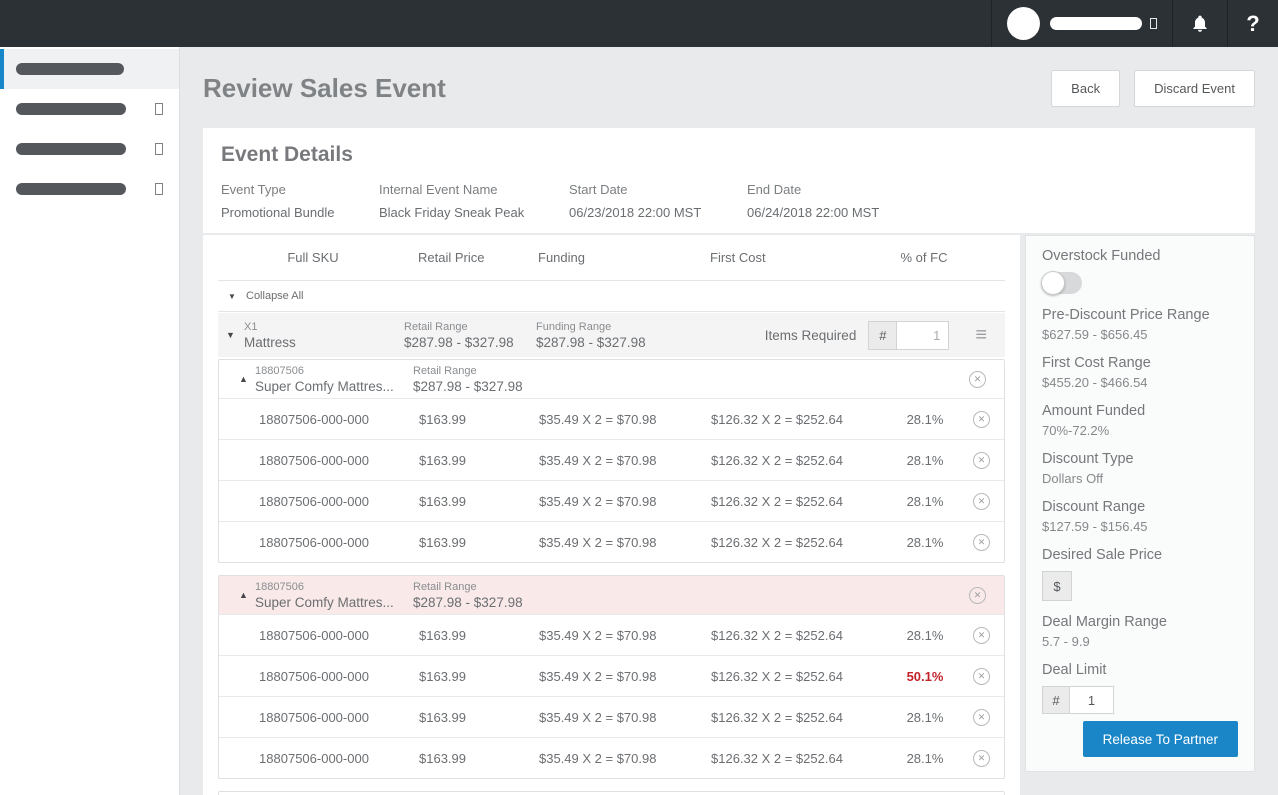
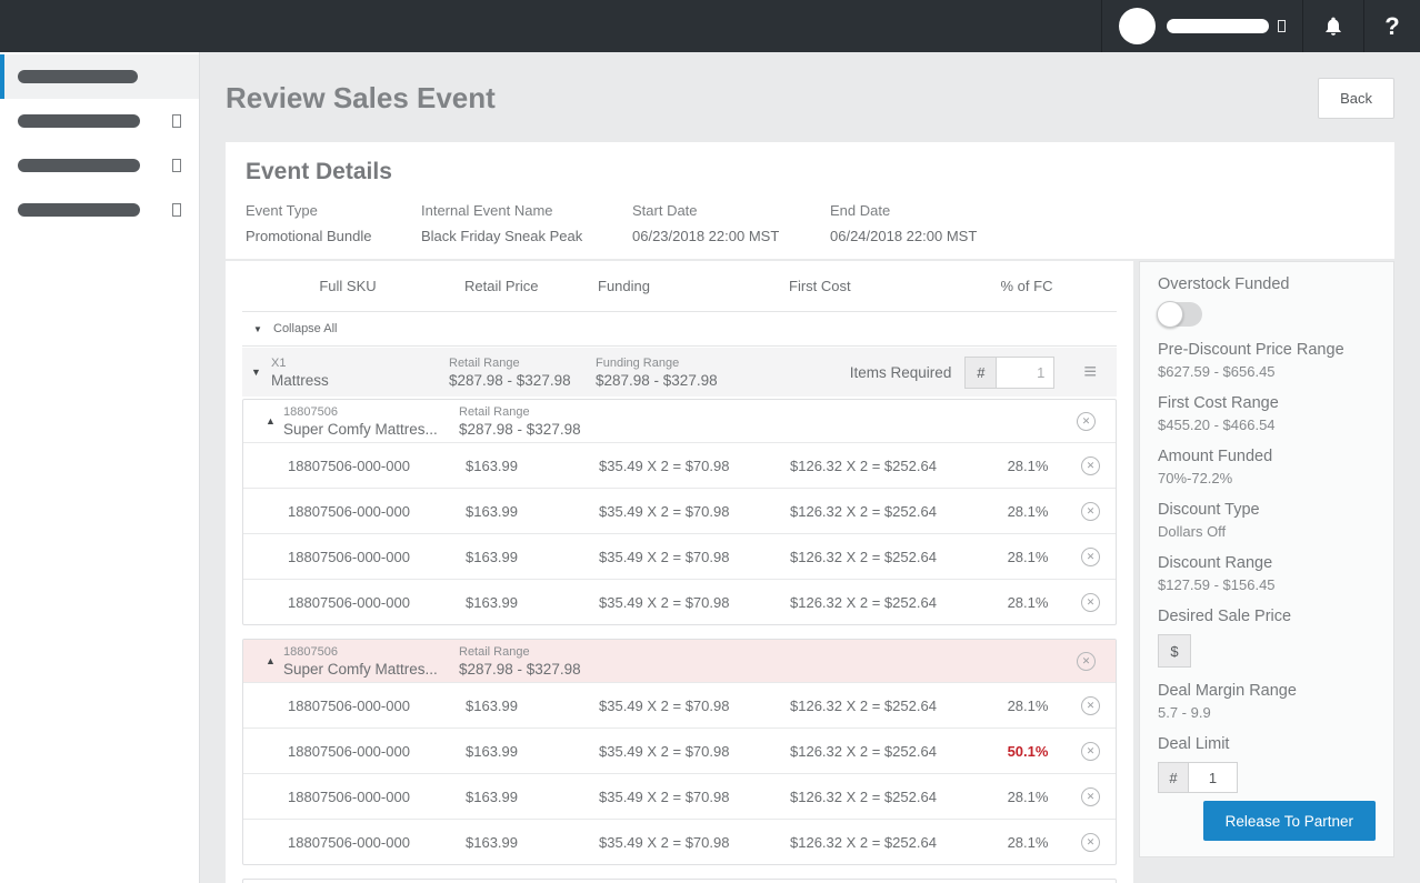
  ?
  Review Sales Event
  Back
- Discard Event
  Event Details
  Event Type
  Promotional Bundle
  Internal Event Name
  Black Friday Sneak Peak
  Start Date
  06/23/2018 22:00 MST
  End Date
  06/24/2018 22:00 MST
  Full SKU
  Retail Price
  Funding
  First Cost
  % of FC
  Collapse All
  X1
  Mattress
  Retail Range
  $287.98 - $327.98
  Funding Range
  $287.98 - $327.98
  Items Required
  #
  1
  ≡
  18807506
  Super Comfy Mattres...
  Retail Range
  $287.98 - $327.98
  18807506-000-000
  $163.99
  $35.49 X 2 = $70.98
  $126.32 X 2 = $252.64
  28.1%
  18807506-000-000
  $163.99
  $35.49 X 2 = $70.98
  $126.32 X 2 = $252.64
  28.1%
  18807506-000-000
  $163.99
  $35.49 X 2 = $70.98
  $126.32 X 2 = $252.64
  28.1%
  18807506-000-000
  $163.99
  $35.49 X 2 = $70.98
  $126.32 X 2 = $252.64
  28.1%
  18807506
  Super Comfy Mattres...
  Retail Range
  $287.98 - $327.98
  18807506-000-000
  $163.99
  $35.49 X 2 = $70.98
  $126.32 X 2 = $252.64
  28.1%
  18807506-000-000
  $163.99
  $35.49 X 2 = $70.98
  $126.32 X 2 = $252.64
  50.1%
  18807506-000-000
  $163.99
  $35.49 X 2 = $70.98
  $126.32 X 2 = $252.64
  28.1%
  18807506-000-000
  $163.99
  $35.49 X 2 = $70.98
  $126.32 X 2 = $252.64
  28.1%
  Overstock Funded
  Pre-Discount Price Range
  $627.59 - $656.45
  First Cost Range
  $455.20 - $466.54
  Amount Funded
  70%-72.2%
  Discount Type
  Dollars Off
  Discount Range
  $127.59 - $156.45
  Desired Sale Price
  $
  Deal Margin Range
  5.7 - 9.9
  Deal Limit
  #
  1
  Release To Partner
